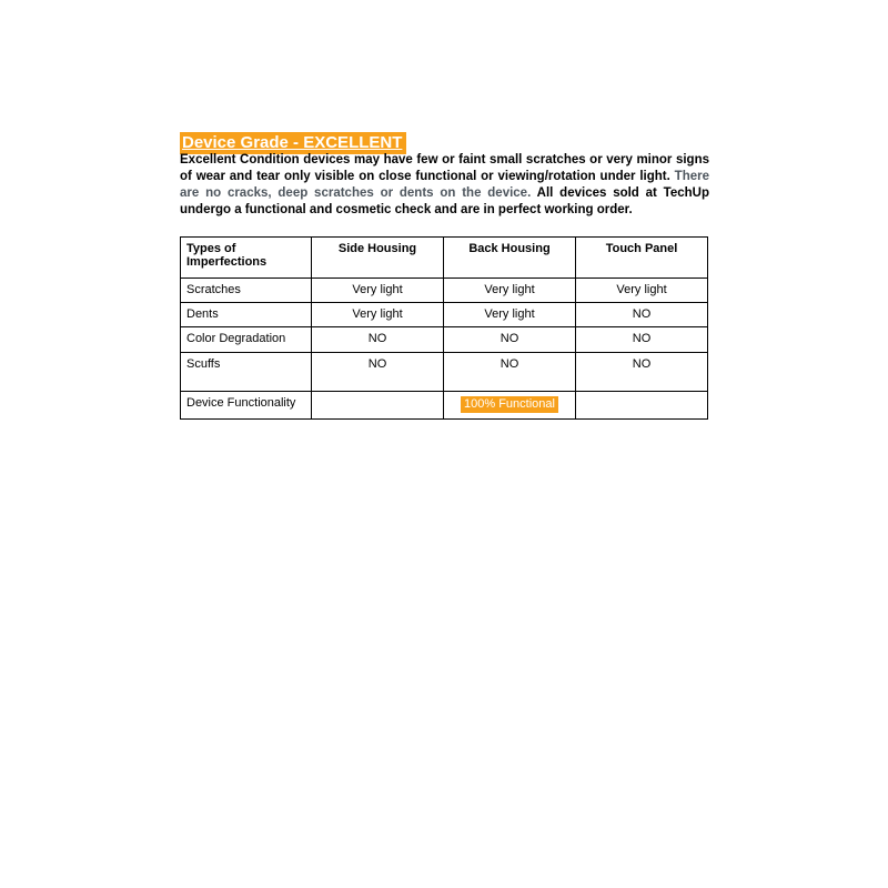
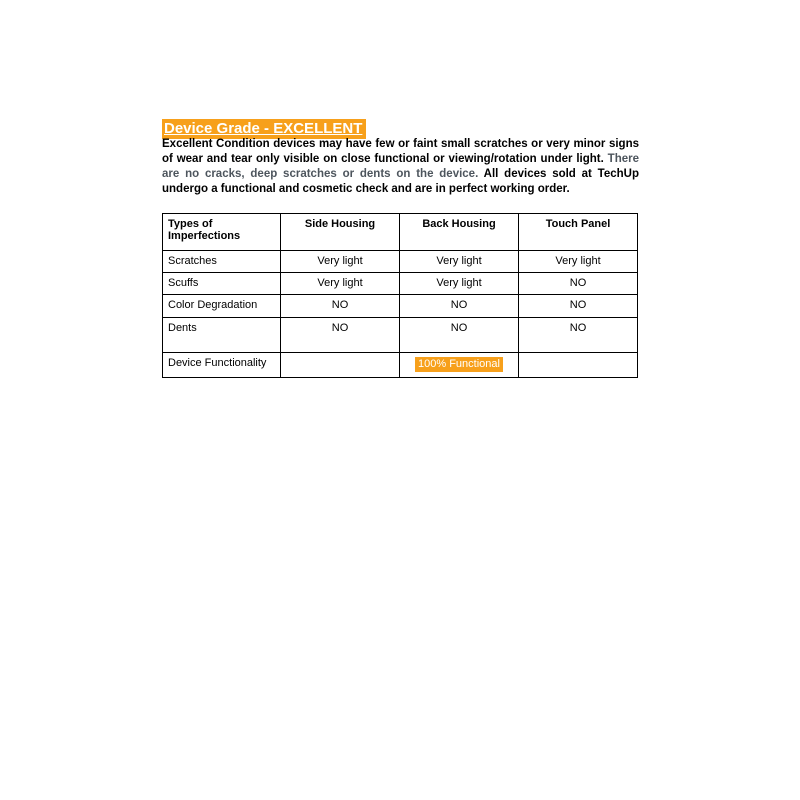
  Device Grade - EXCELLENT
  Excellent Condition devices may have few or faint small scratches or very minor signs of wear and tear only visible on close functional or viewing/rotation under light. There are no cracks, deep scratches or dents on the device. All devices sold at TechUp undergo a functional and cosmetic check and are in perfect working order.
  Types of Imperfections	Side Housing	Back Housing	Touch Panel
  Scratches	Very light	Very light	Very light
- Dents	Very light	Very light	NO
+ Scuffs	Very light	Very light	NO
  Color Degradation	NO	NO	NO
- Scuffs	NO	NO	NO
+ Dents	NO	NO	NO
  Device Functionality		100% Functional
